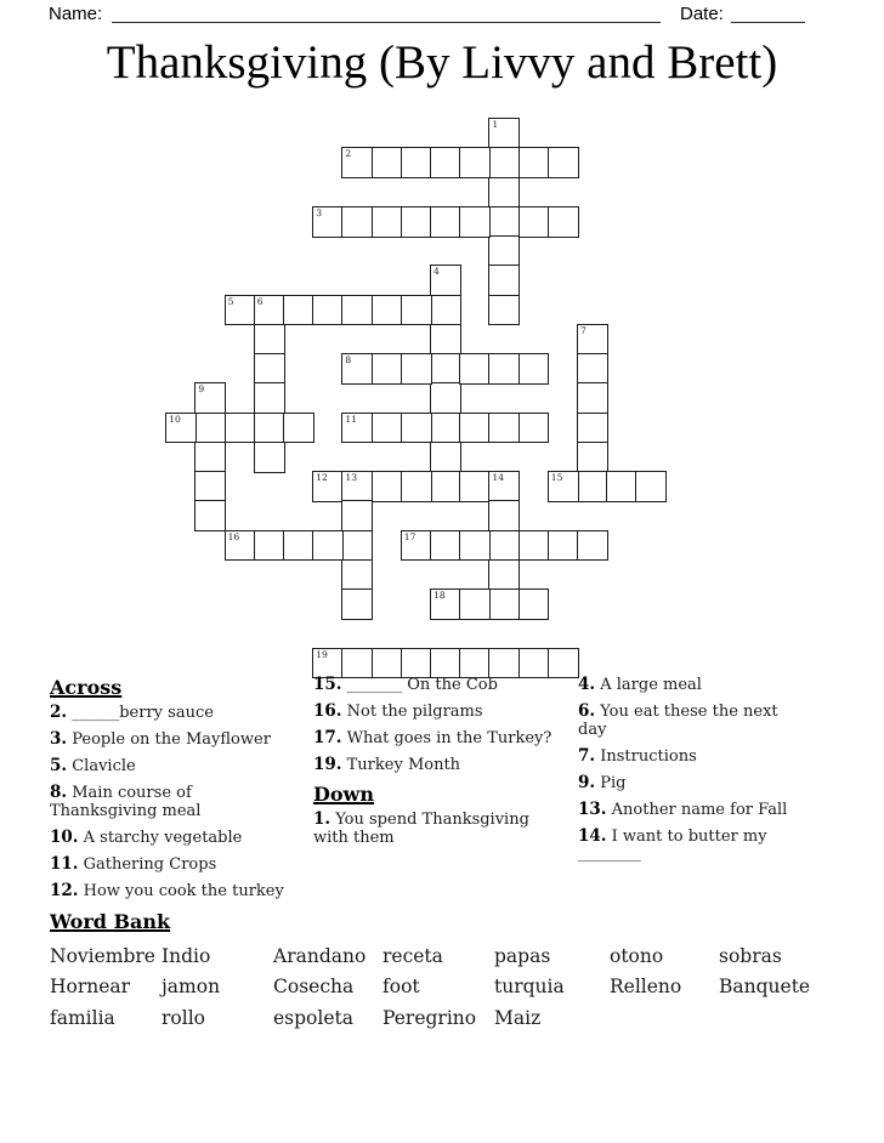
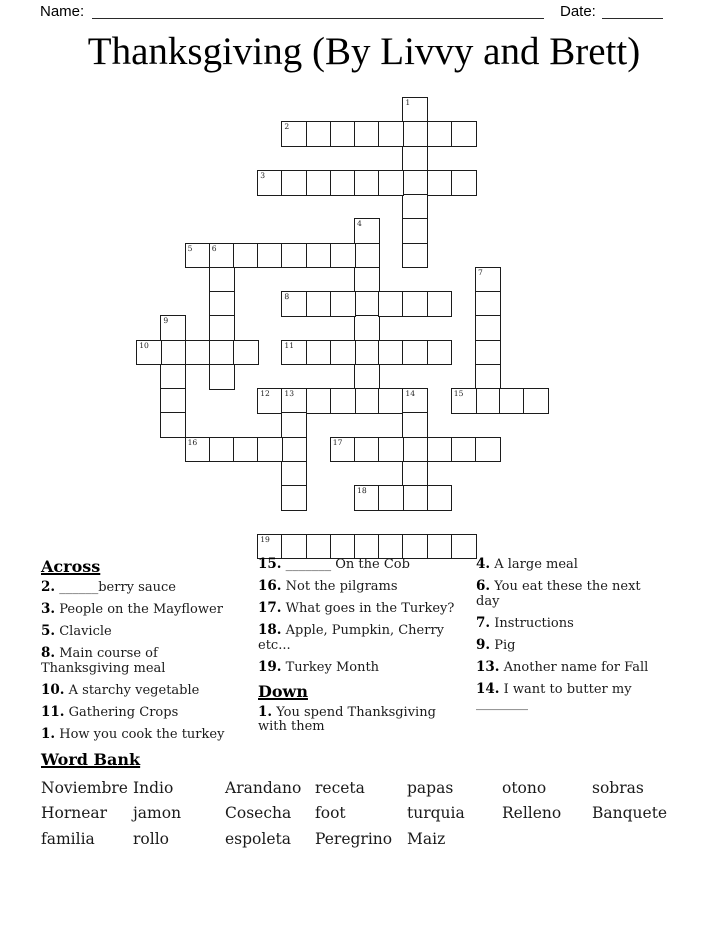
  Name:
  Date:
  Thanksgiving (By Livvy and Brett)
  1
  2
  3
  4
  5
  6
  7
  8
  9
  10
  11
  12
  13
  14
  15
  16
  17
  18
  19
  Across
  2. ______berry sauce
  3. People on the Mayflower
  5. Clavicle
  8. Main course of
  Thanksgiving meal
  10. A starchy vegetable
  11. Gathering Crops
- 12. How you cook the turkey
+ 1. How you cook the turkey
  15. _______ On the Cob
  16. Not the pilgrams
  17. What goes in the Turkey?
+ 18. Apple, Pumpkin, Cherry
+ etc...
  19. Turkey Month
  Down
  1. You spend Thanksgiving
  with them
  4. A large meal
  6. You eat these the next
  day
  7. Instructions
  9. Pig
  13. Another name for Fall
  14. I want to butter my
  ________
  Word Bank
  Noviembre
  Hornear
  familia
  Indio
  jamon
  rollo
  Arandano
  Cosecha
  espoleta
  receta
  foot
  Peregrino
  papas
  turquia
  Maiz
  otono
  Relleno
  sobras
  Banquete
